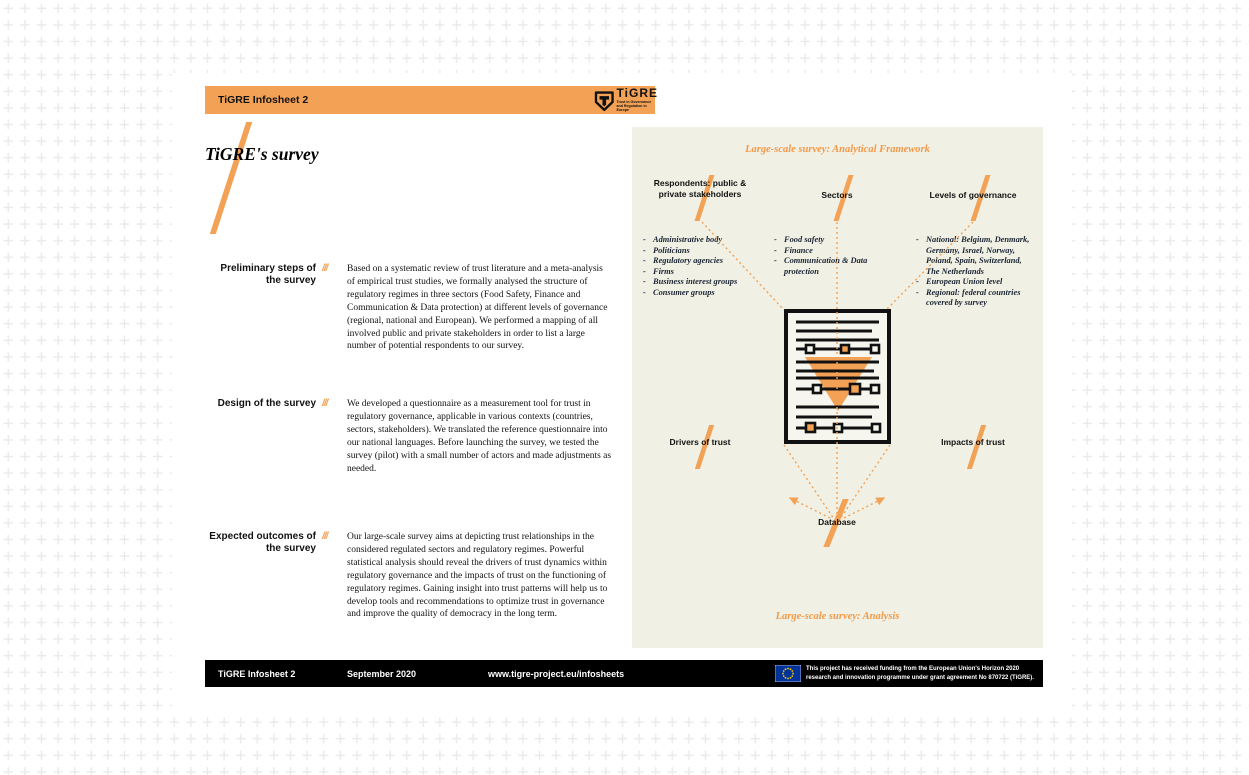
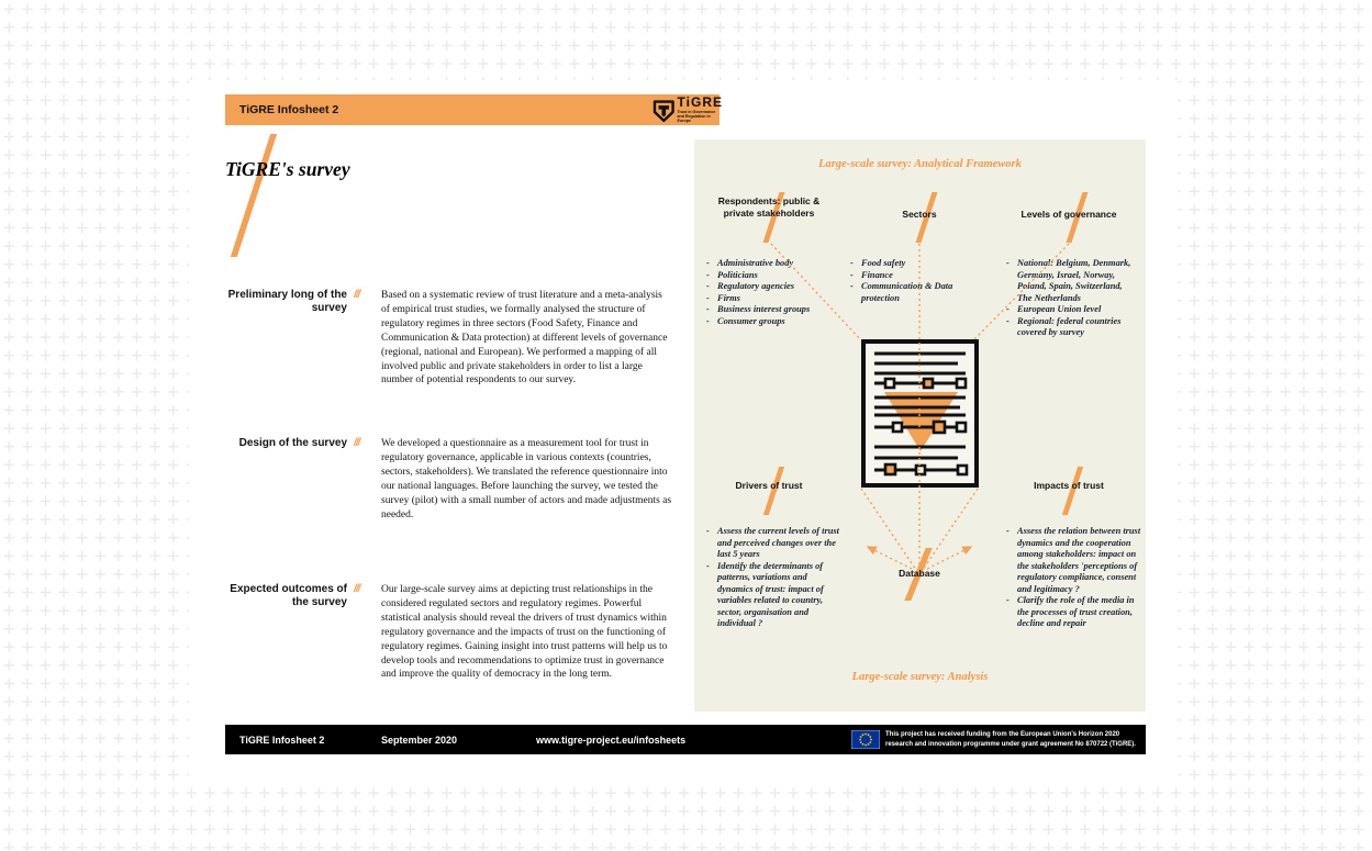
  TiGRE Infosheet 2
  TiGRE
  TiGRE's survey
- Preliminary steps of the survey
+ Preliminary long of the survey
  ///
  Based on a systematic review of trust literature and a meta-analysis of empirical trust studies, we formally analysed the structure of regulatory regimes in three sectors (Food Safety, Finance and Communication & Data protection) at different levels of governance (regional, national and European). We performed a mapping of all involved public and private stakeholders in order to list a large number of potential respondents to our survey.
  Design of the survey
  ///
  We developed a questionnaire as a measurement tool for trust in regulatory governance, applicable in various contexts (countries, sectors, stakeholders). We translated the reference questionnaire into our national languages. Before launching the survey, we tested the survey (pilot) with a small number of actors and made adjustments as needed.
  Expected outcomes of the survey
  ///
  Our large-scale survey aims at depicting trust relationships in the considered regulated sectors and regulatory regimes. Powerful statistical analysis should reveal the drivers of trust dynamics within regulatory governance and the impacts of trust on the functioning of regulatory regimes. Gaining insight into trust patterns will help us to develop tools and recommendations to optimize trust in governance and improve the quality of democracy in the long term.
  Large-scale survey: Analytical Framework
  Respondents: public & private stakeholders
  Sectors
  Levels of governance
  Administrative body
  Politicians
  Regulatory agencies
  Firms
  Business interest groups
  Consumer groups
  Food safety
  Finance
  Communication & Data protection
  Nationa: Belgium, Denmark, Germany, Israel, Norway, Poland, Spain, Switzerland, The Netherlands
  European Union level
  Regional: federal countries covered by survey
  Drivers of trust
  Impacts of trust
+ Assess the current levels of trust and perceived changes over the last 5 years
+ Identify the determinants of patterns, variations and dynamics of trust: impact of variables related to country, sector, organisation and individual ?
+ Assess the relation between trust dynamics and the cooperation among stakeholders: impact on the stakeholders 'perceptions of regulatory compliance, consent and legitimacy ?
+ Clarify the role of the media in the processes of trust creation, decline and repair
  Database
  Large-scale survey: Analysis
  TiGRE Infosheet 2
  September 2020
  www.tigre-project.eu/infosheets
